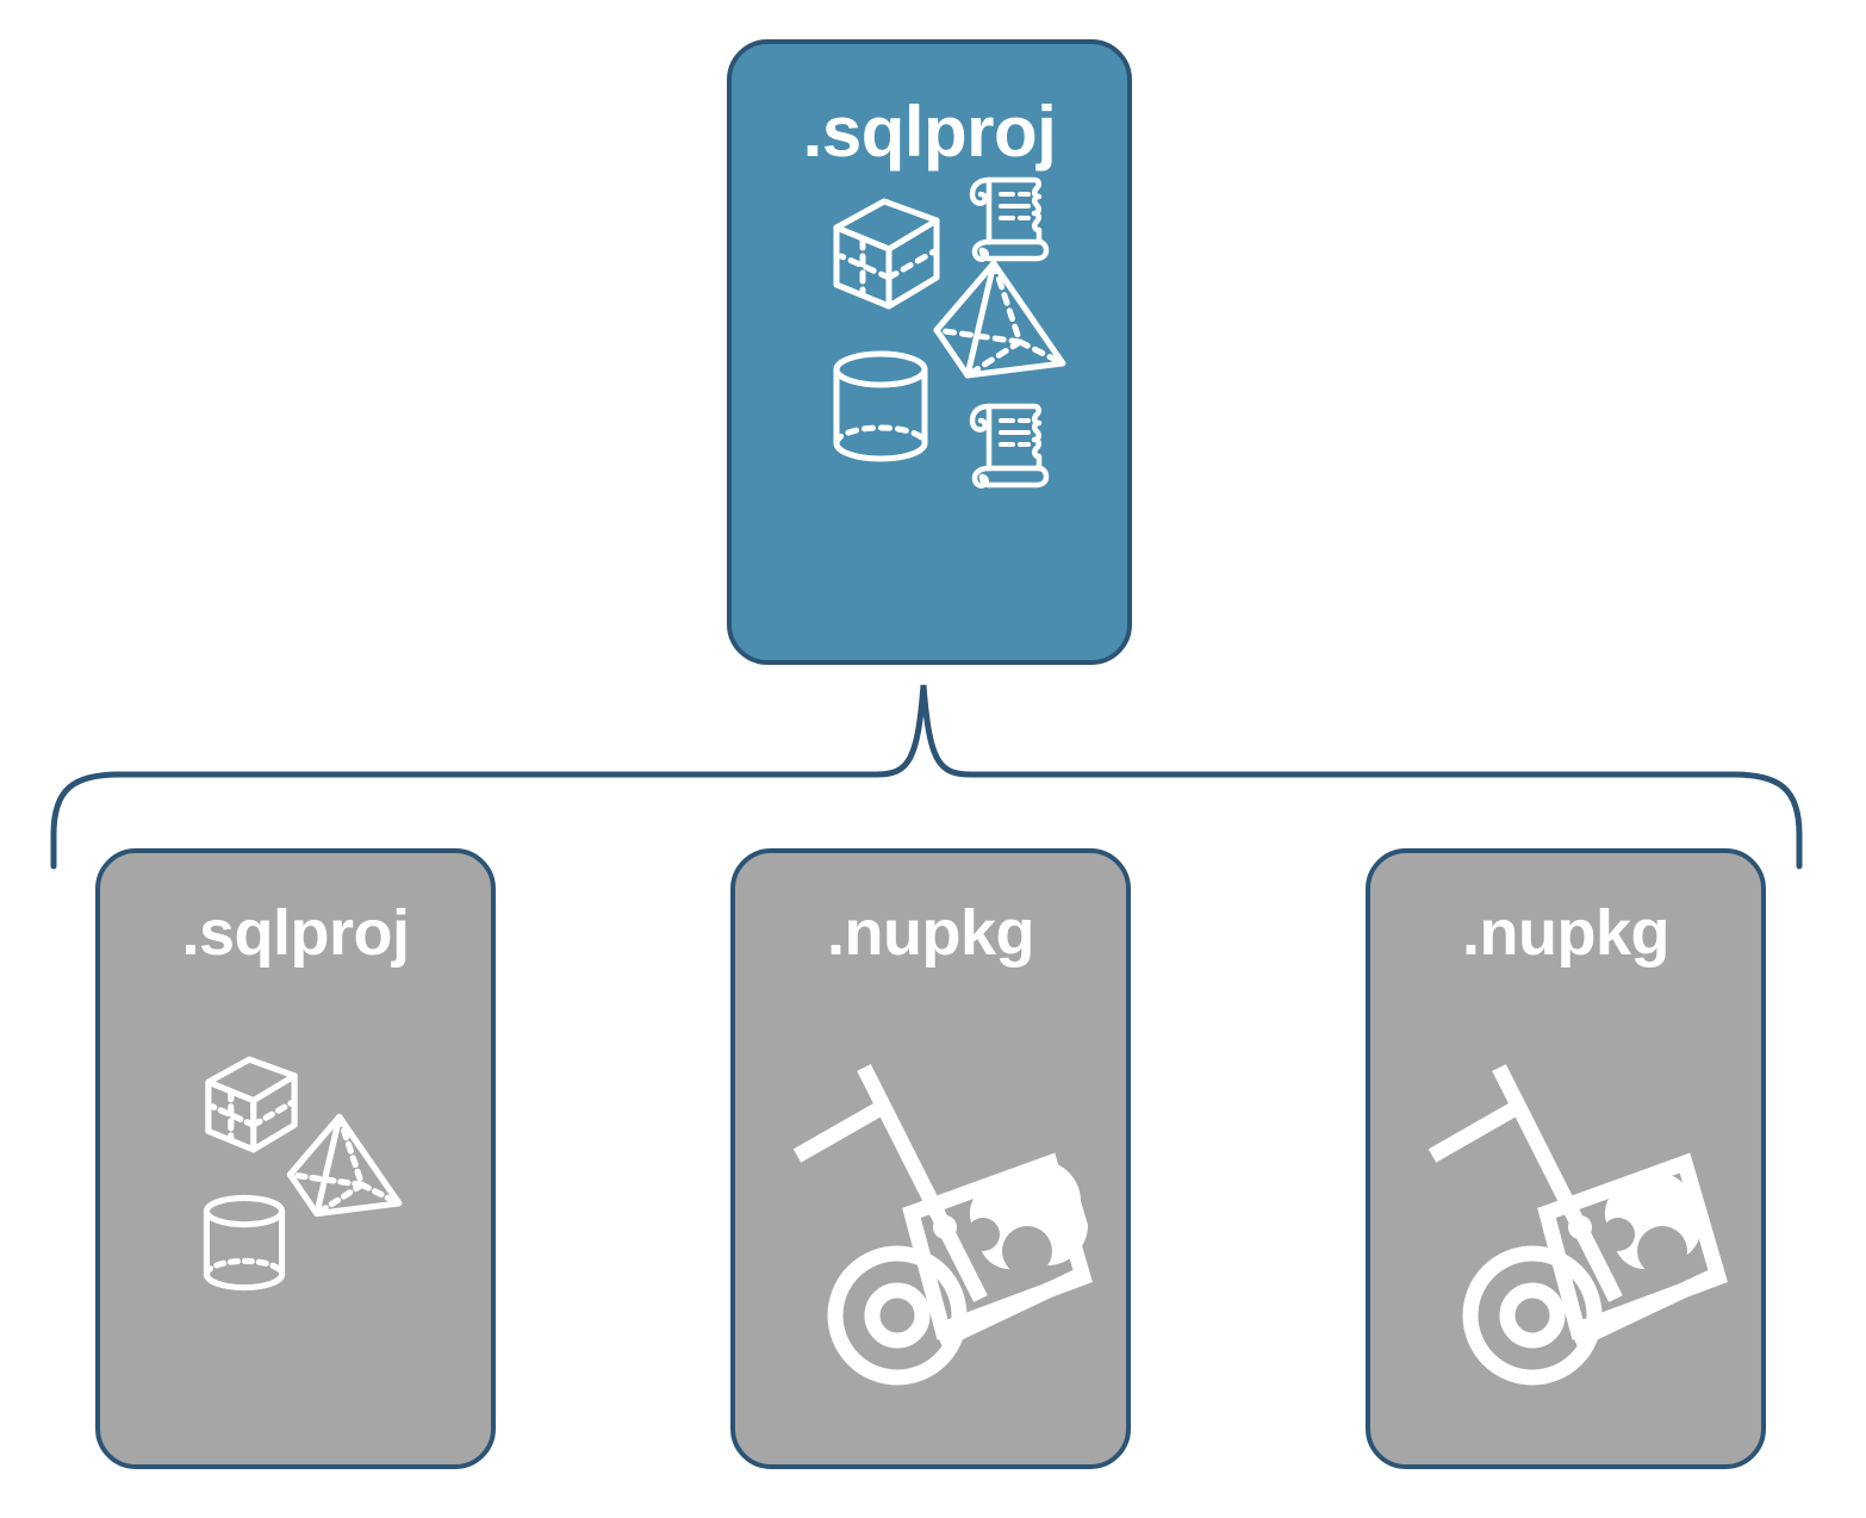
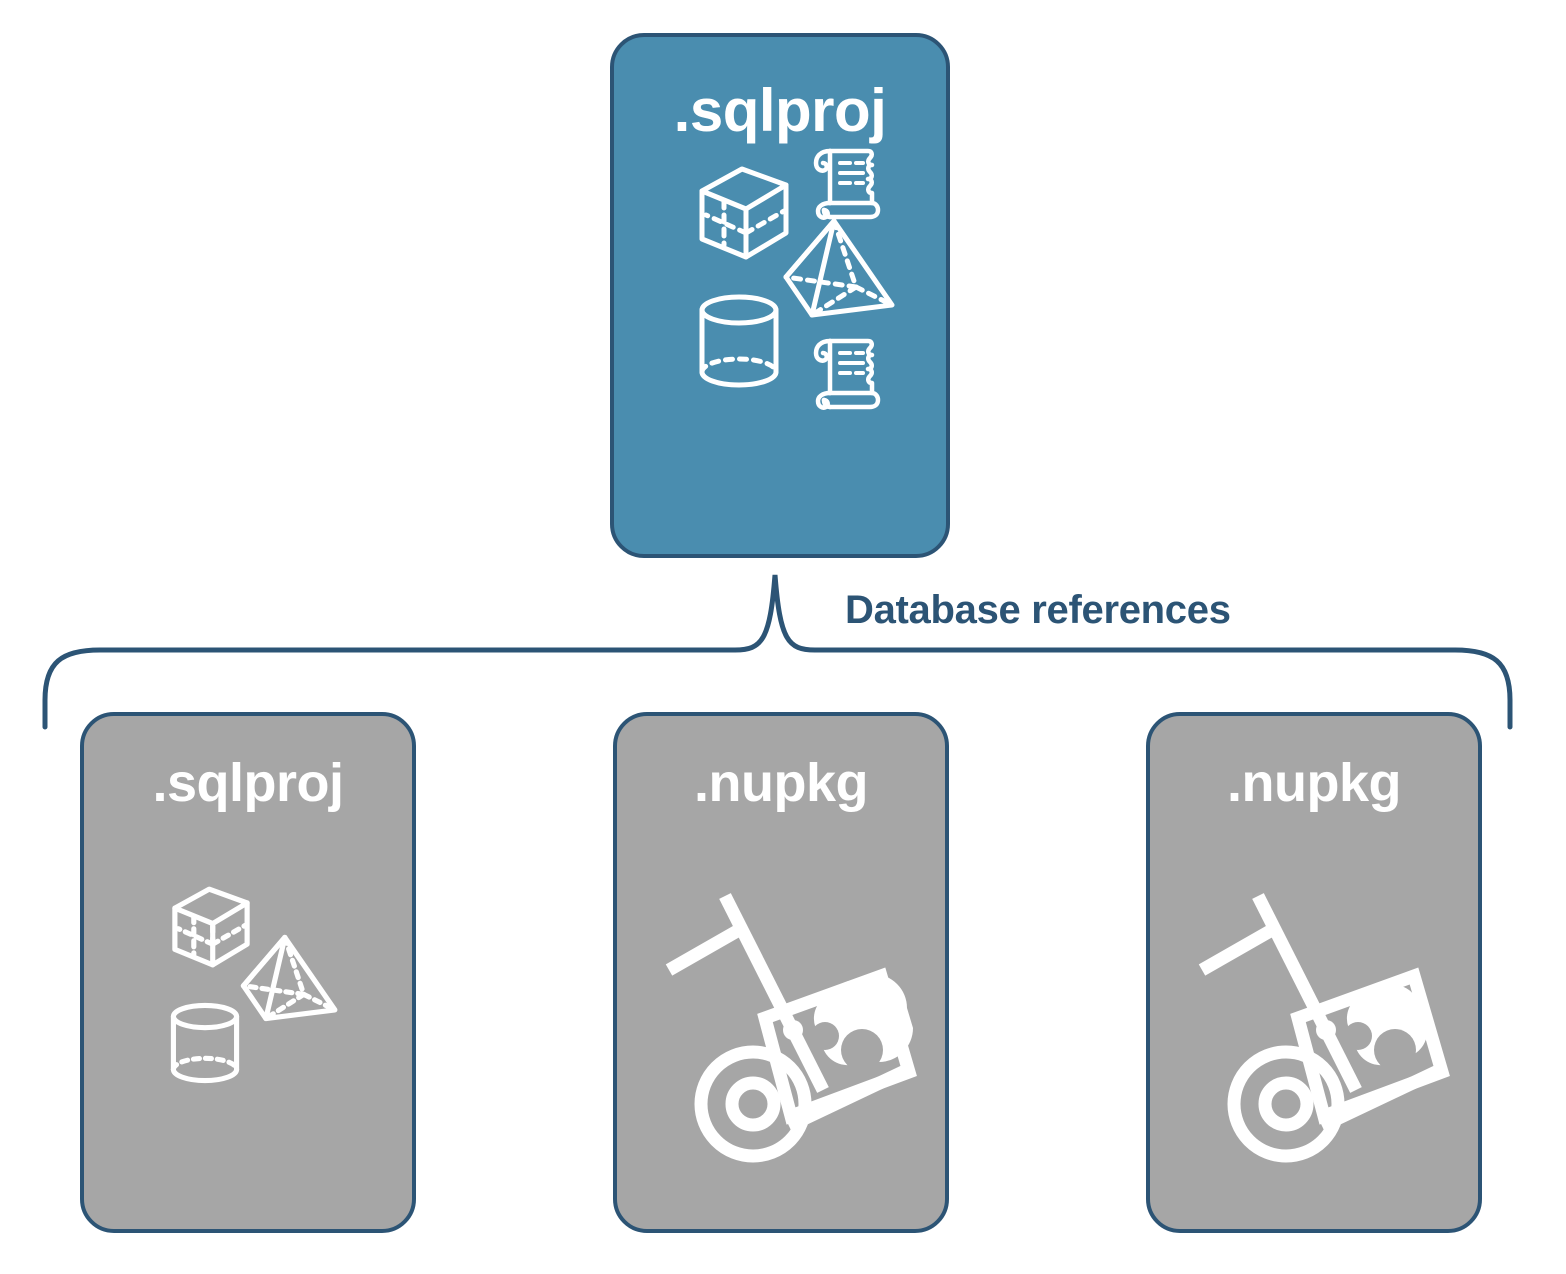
+ Database references
  .sqlproj
  .sqlproj
  .nupkg
  .nupkg
